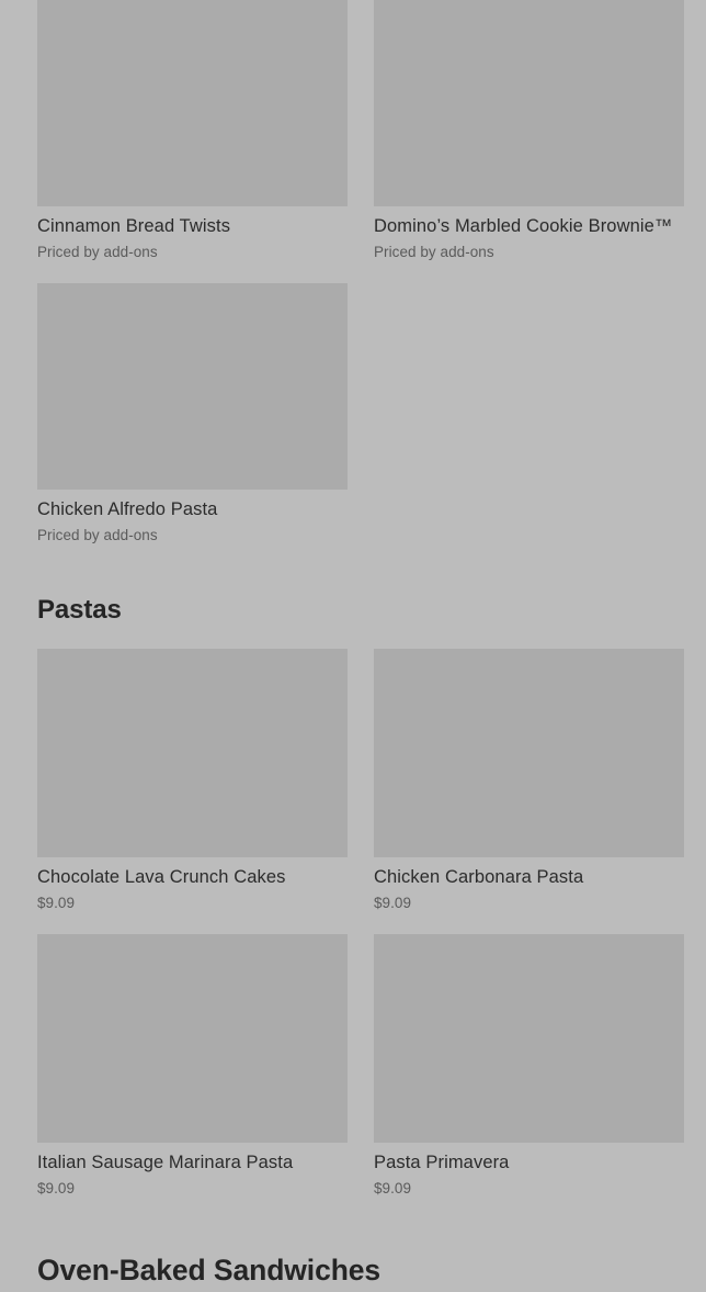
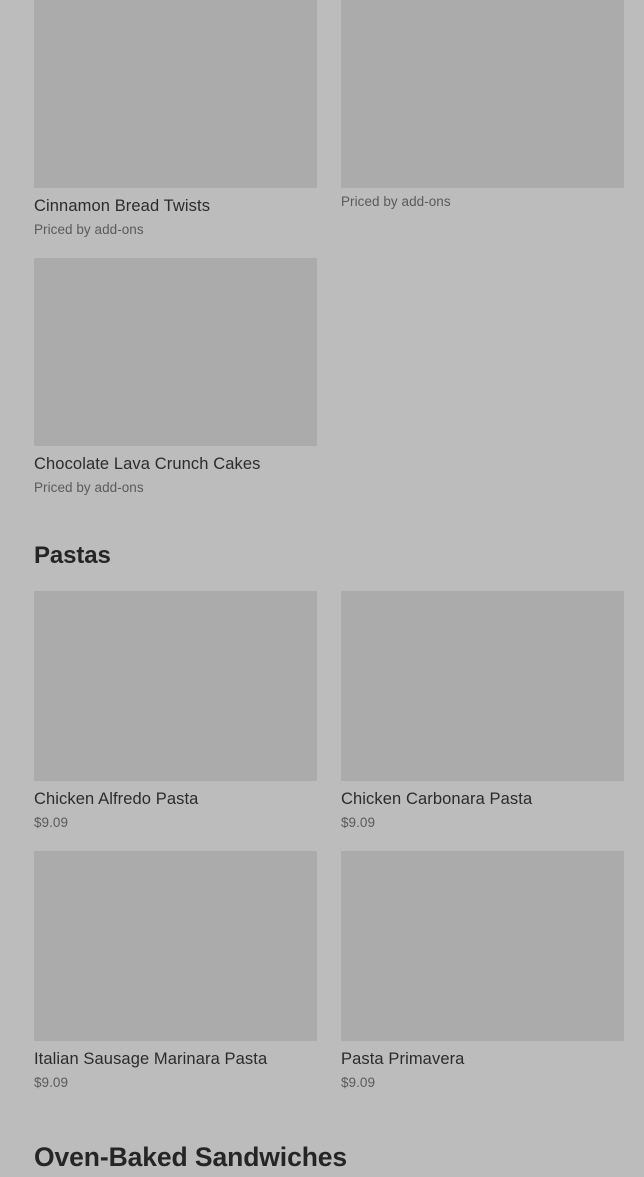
  Cinnamon Bread Twists
  Priced by add-ons
- Domino’s Marbled Cookie Brownie™
  Priced by add-ons
- Chicken Alfredo Pasta
+ Chocolate Lava Crunch Cakes
  Priced by add-ons
  Pastas
- Chocolate Lava Crunch Cakes
+ Chicken Alfredo Pasta
  $9.09
  Chicken Carbonara Pasta
  $9.09
  Italian Sausage Marinara Pasta
  $9.09
  Pasta Primavera
  $9.09
  Oven-Baked Sandwiches
